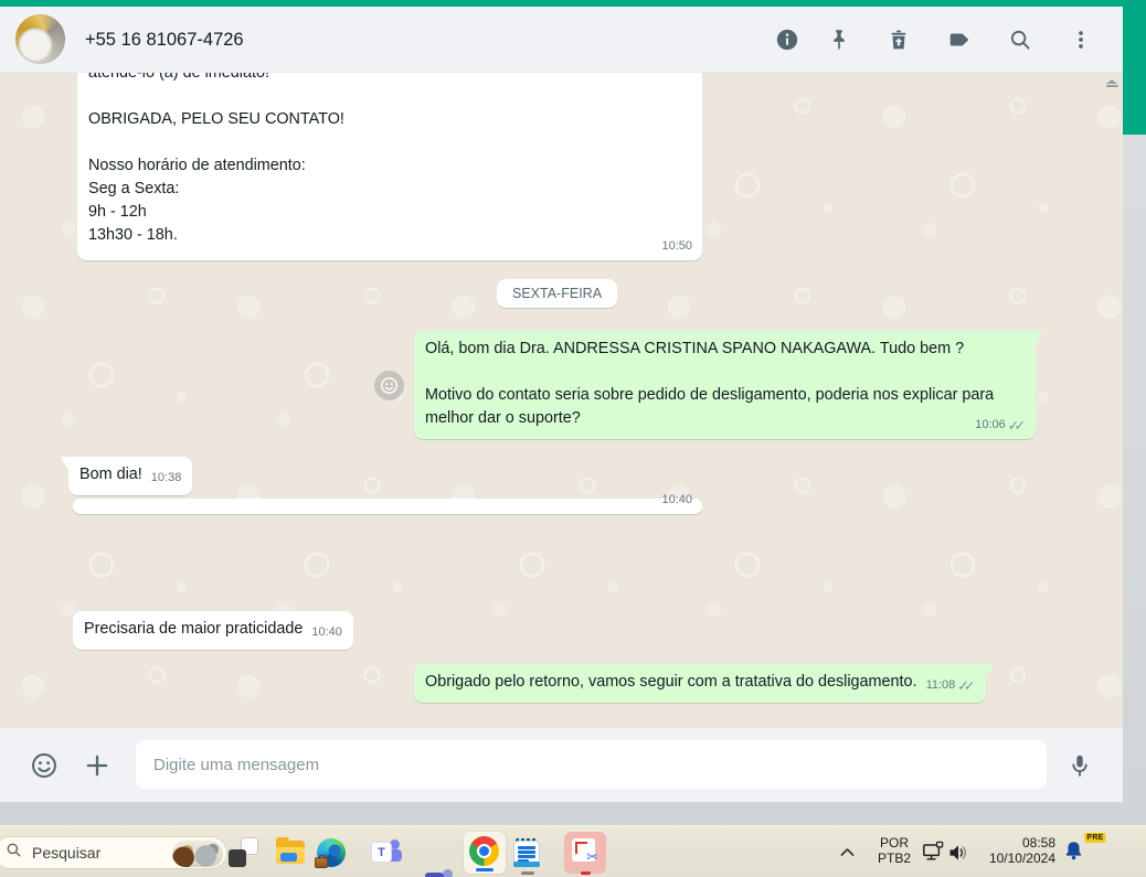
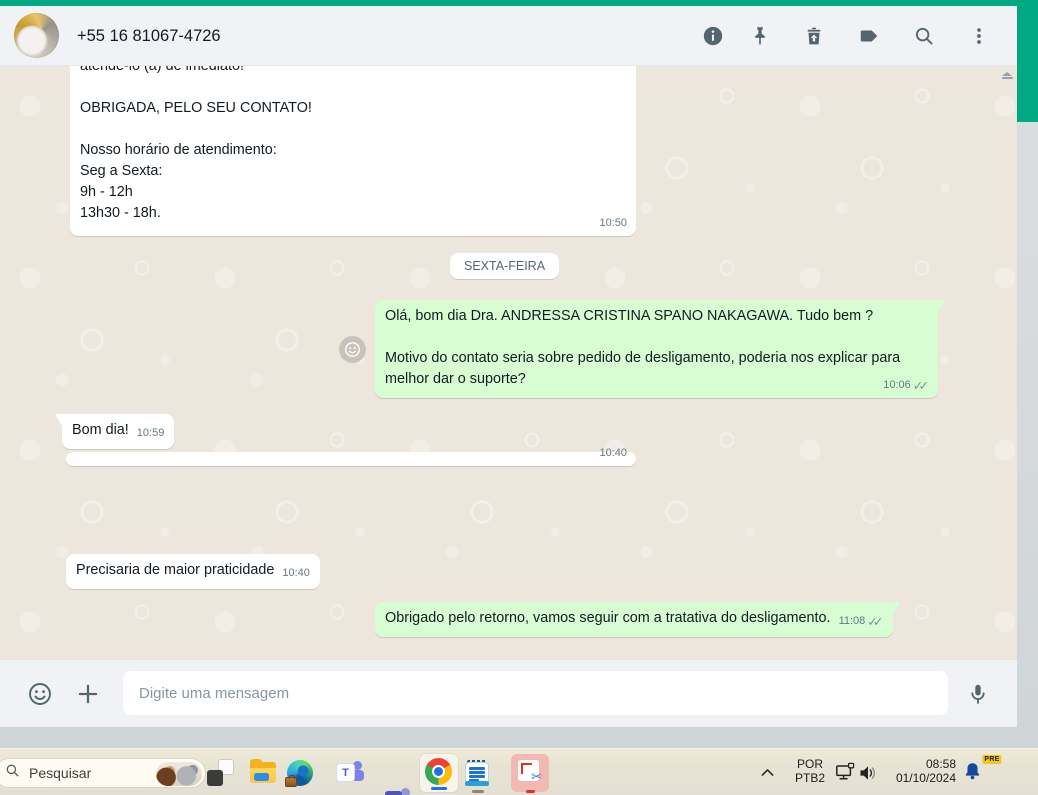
  +55 16 81067-4726
  atende-lo (a) de imediato!
  OBRIGADA, PELO SEU CONTATO!
  Nosso horário de atendimento:
  Seg a Sexta:
  9h - 12h
  13h30 - 18h.
  10:50
  SEXTA-FEIRA
  Olá, bom dia Dra. ANDRESSA CRISTINA SPANO NAKAGAWA. Tudo bem ?
  Motivo do contato seria sobre pedido de desligamento, poderia nos explicar para melhor dar o suporte?
  10:06
  ✓✓
  Bom dia!
- 10:38
+ 10:59
  10:40
  Precisaria de maior praticidade
  10:40
  Obrigado pelo retorno, vamos seguir com a tratativa do desligamento.
  11:08
  ✓✓
  Digite uma mensagem
  Pesquisar
  T
  ✂
  POR
  PTB2
  08:58
- 10/10/2024
+ 01/10/2024
